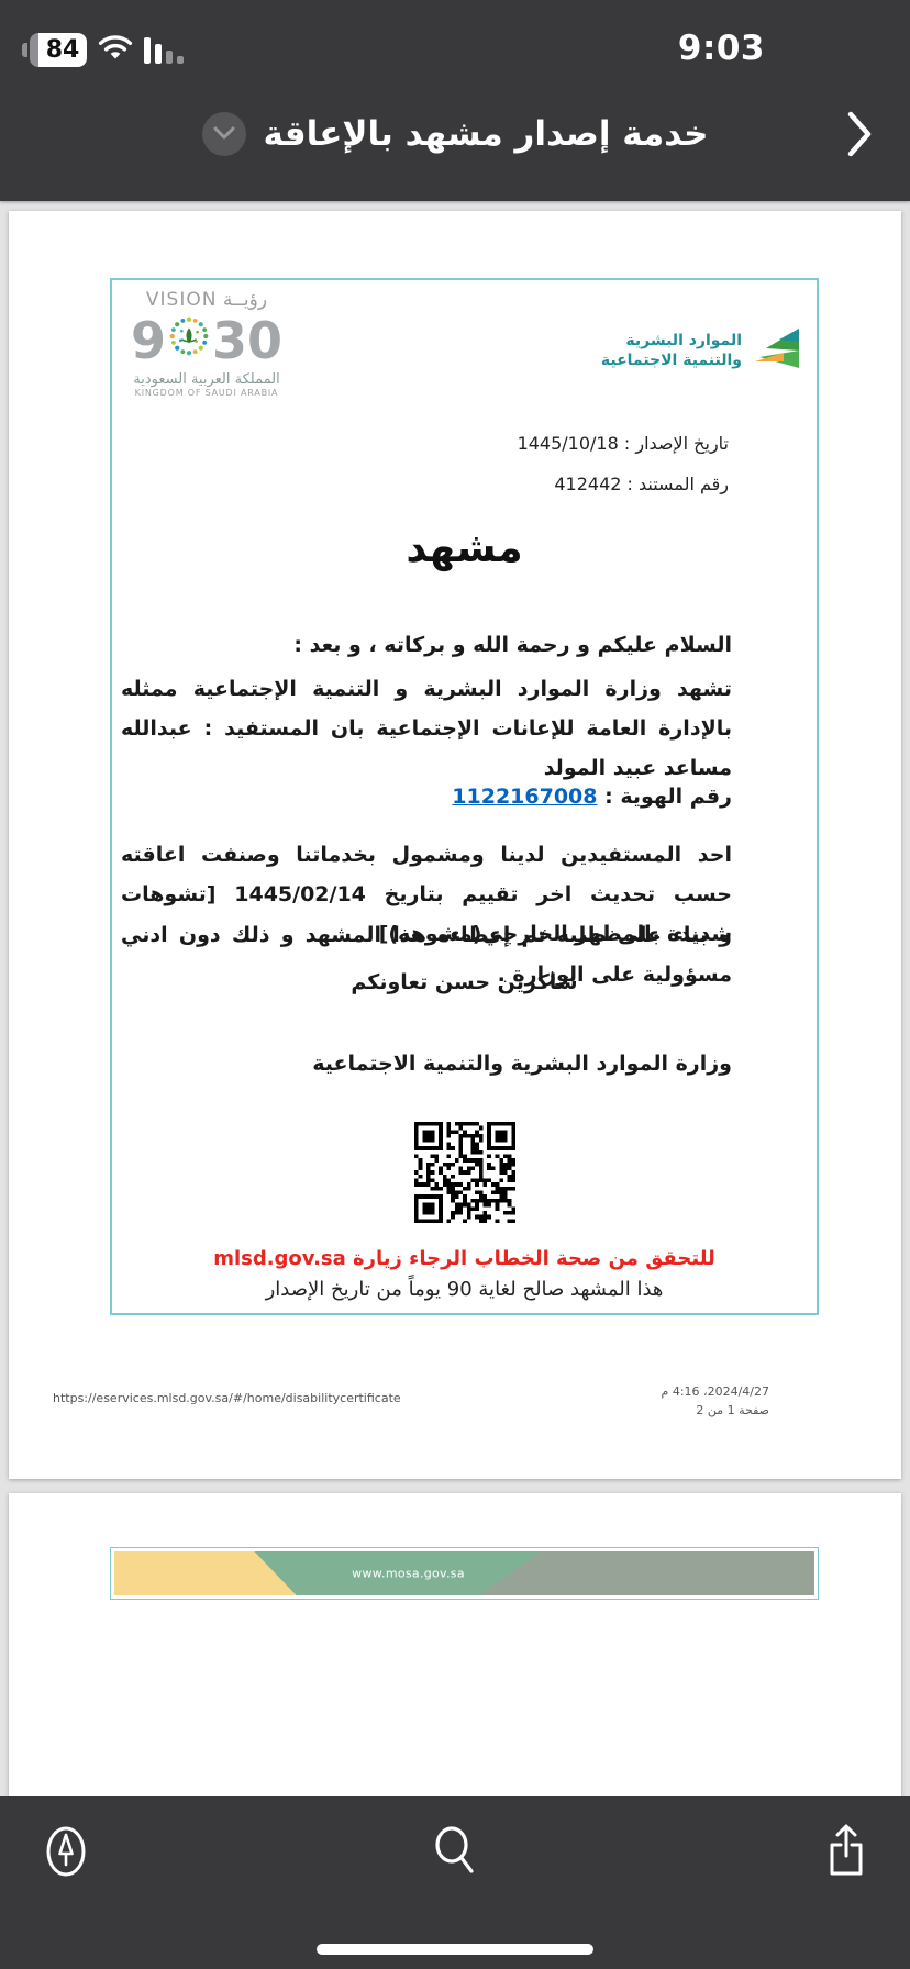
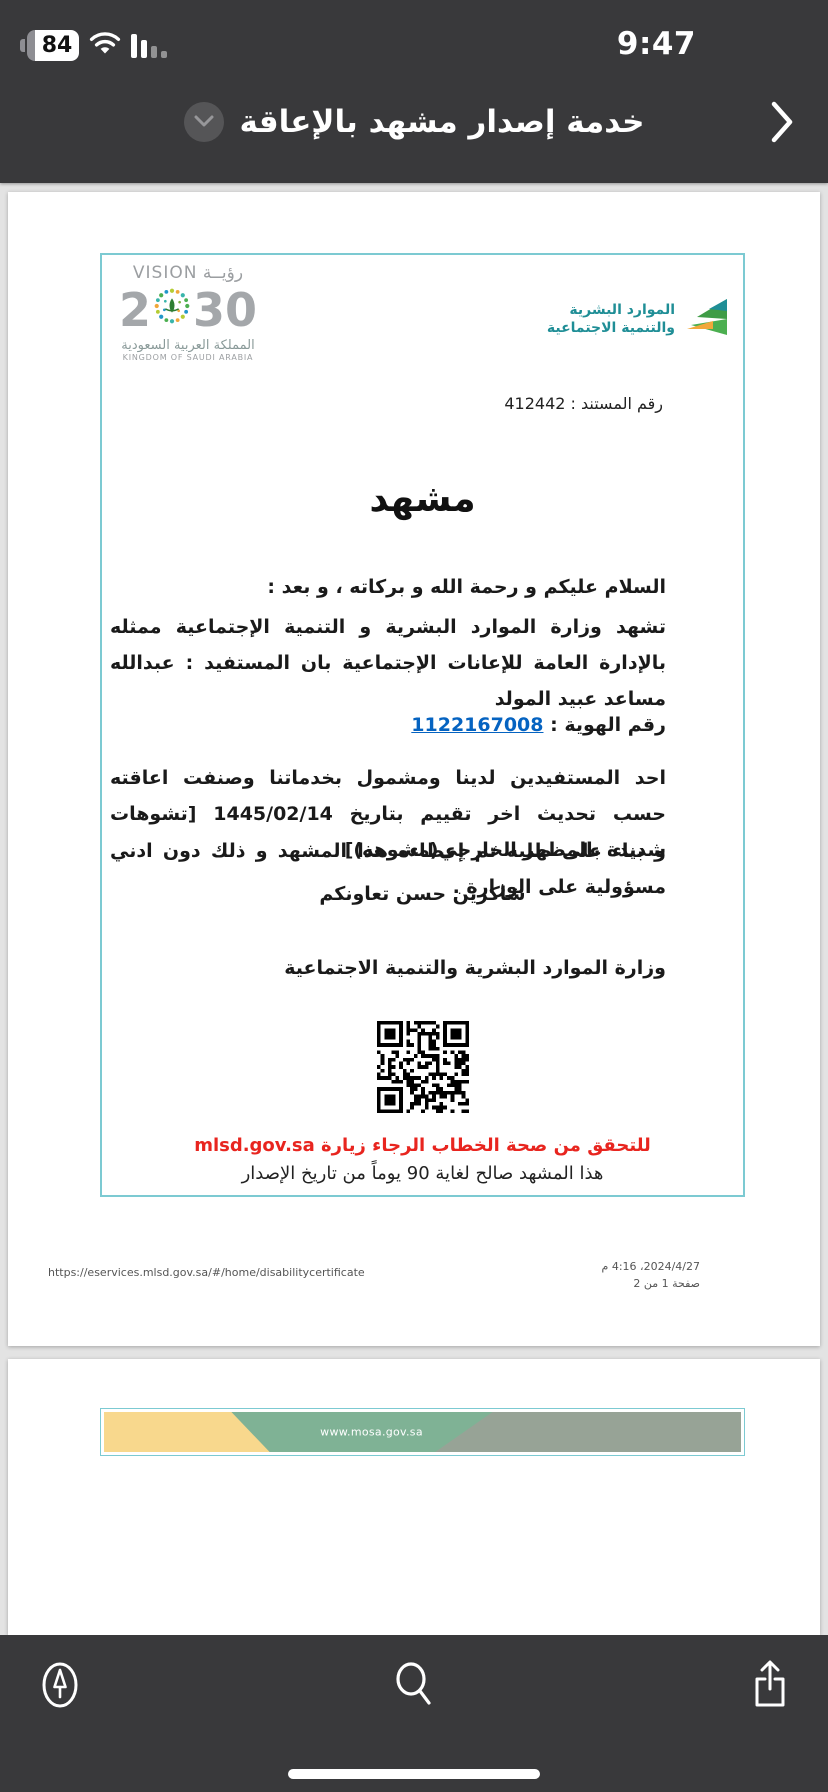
  84
- 9:03
+ 9:47
  خدمة إصدار مشهد بالإعاقة
  رؤيــة VISION
- 9
+ 2
  30
  المملكة العربية السعودية
  KINGDOM OF SAUDI ARABIA
  الموارد البشرية
  والتنمية الاجتماعية
- تاريخ الإصدار : 1445/10/18
  رقم المستند : 412442
  مشهد
  السلام عليكم و رحمة الله و بركاته ، و بعد :
  تشهد وزارة الموارد البشرية و التنمية الإجتماعية ممثله بالإدارة العامة للإعانات الإجتماعية بان المستفيد : عبدالله مساعد عبيد المولد
  رقم الهوية : 1122167008
  احد المستفيدين لدينا ومشمول بخدماتنا وصنفت اعاقته حسب تحديث اخر تقييم بتاريخ 1445/02/14 [تشوهات شديدة بالمظهر الخارجي(مشوهه)]
  و بناء على طلبه تم إعطاءه هذا المشهد و ذلك دون ادني مسؤولية على الوزارة .
  شاكرين حسن تعاونكم
  وزارة الموارد البشرية والتنمية الاجتماعية
  للتحقق من صحة الخطاب الرجاء زيارة mlsd.gov.sa
  هذا المشهد صالح لغاية 90 يوماً من تاريخ الإصدار
  https://eservices.mlsd.gov.sa/#/home/disabilitycertificate
  2024/4/27، 4:16 م
  صفحة 1 من 2
  www.mosa.gov.sa
